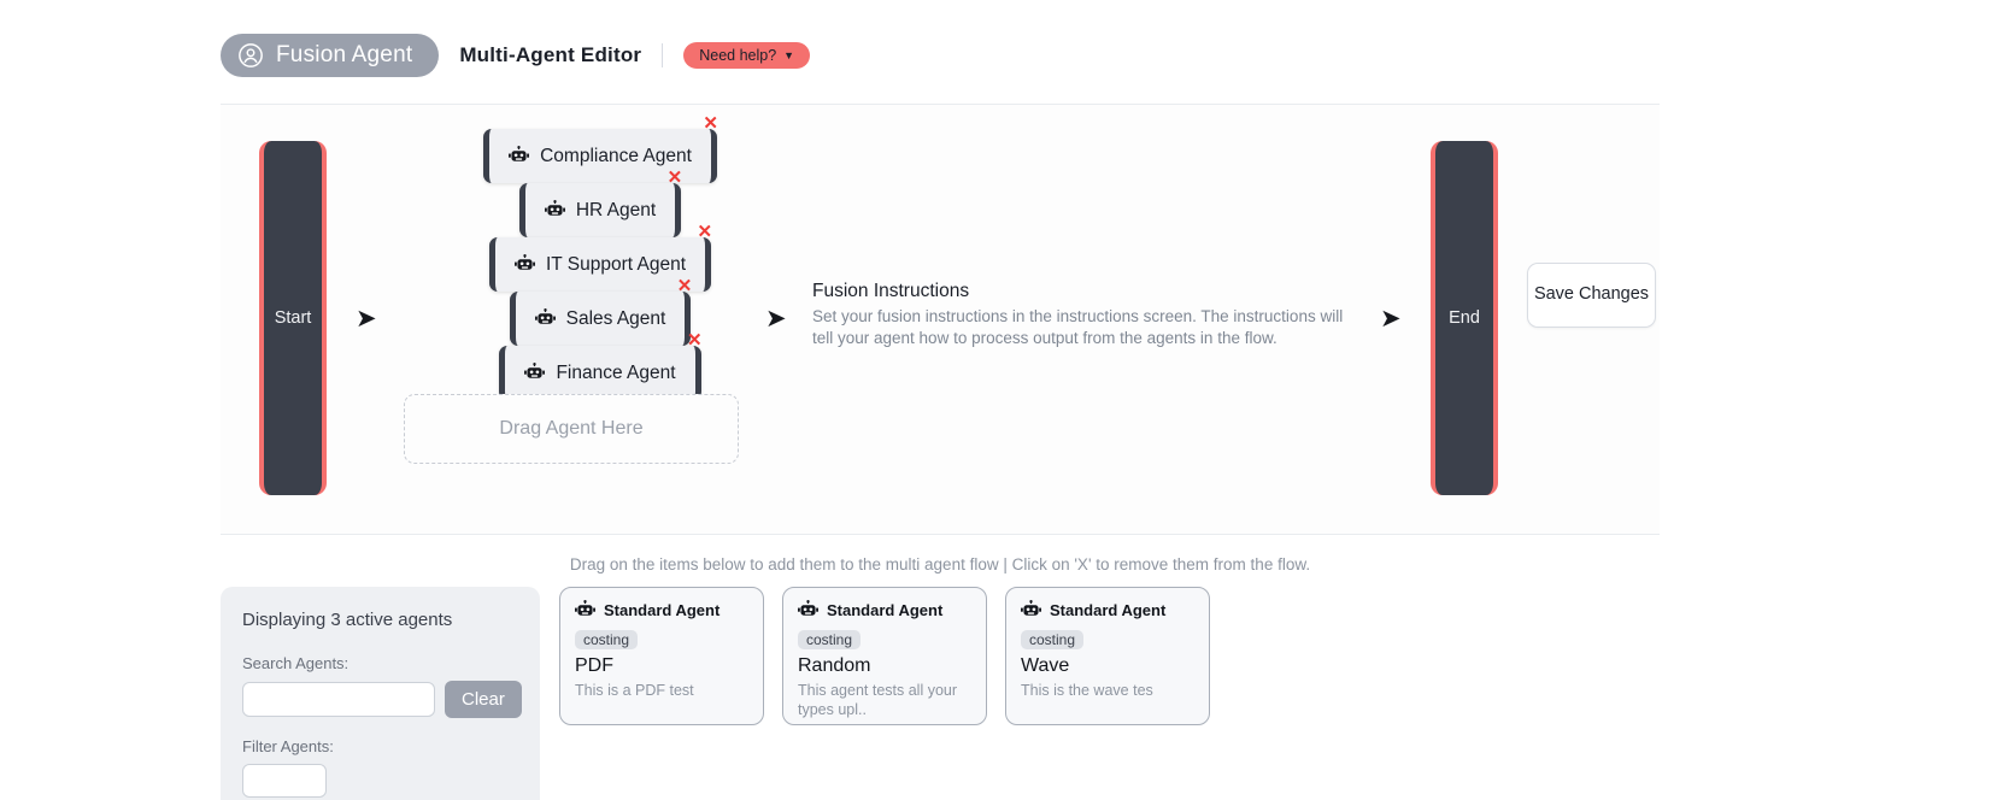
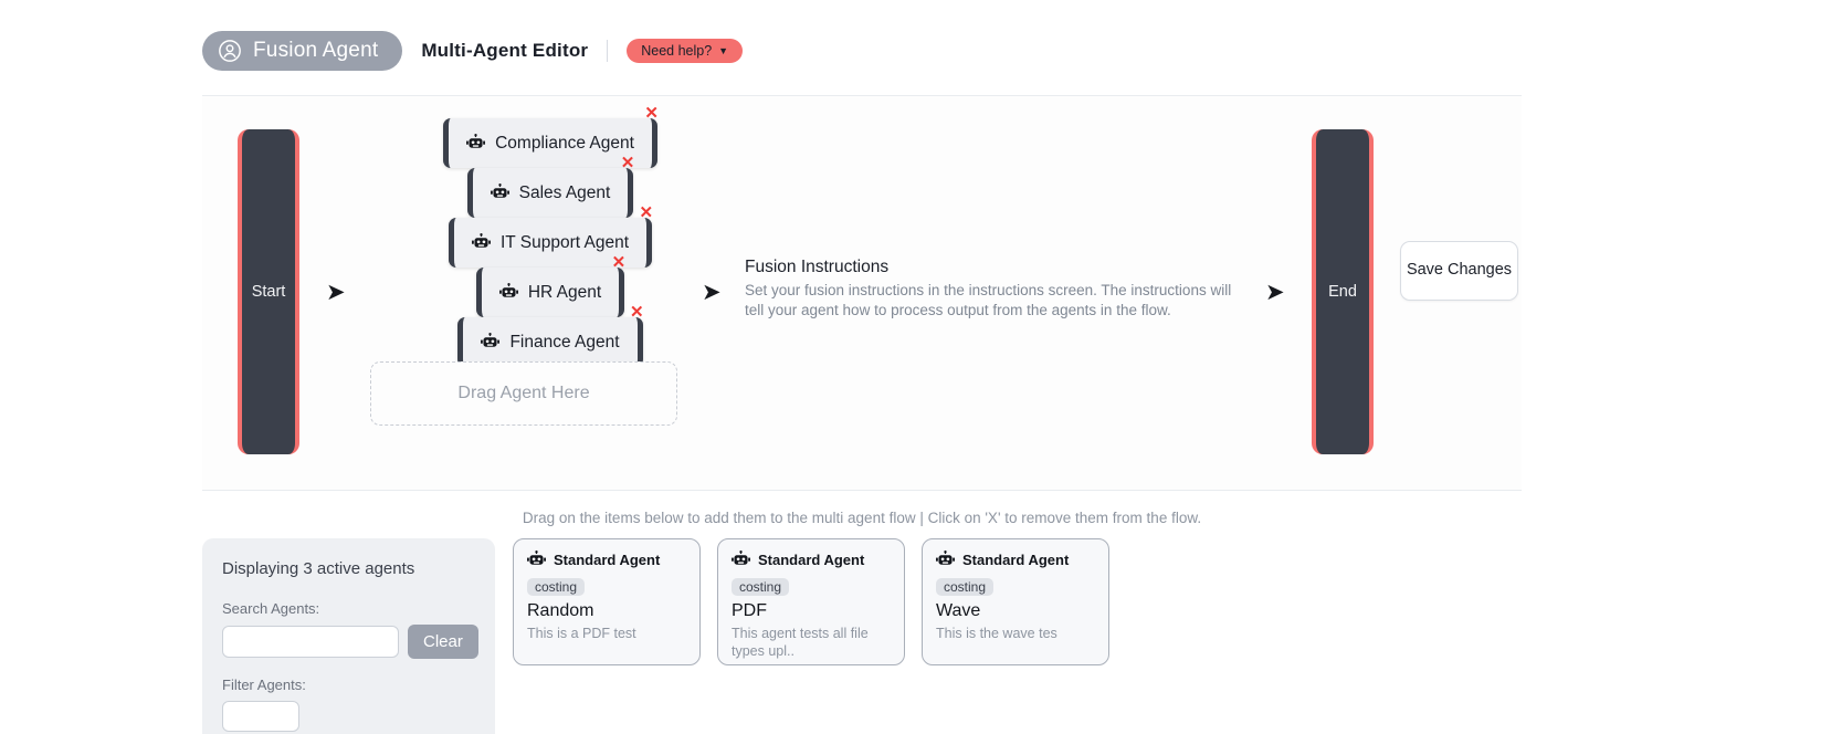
  Fusion Agent
  Multi-Agent Editor
  Need help?
  ▼
  Start
  ➤
  Compliance Agent
  ✕
- HR Agent
+ Sales Agent
  ✕
  IT Support Agent
  ✕
- Sales Agent
+ HR Agent
  ✕
  Finance Agent
  ✕
  Drag Agent Here
  ➤
  Fusion Instructions
  Set your fusion instructions in the instructions screen. The instructions will tell your agent how to process output from the agents in the flow.
  ➤
  End
  Save Changes
  Drag on the items below to add them to the multi agent flow | Click on 'X' to remove them from the flow.
  Displaying 3 active agents
  Search Agents:
  Clear
  Filter Agents:
  Standard Agent
  costing
- PDF
+ Random
  This is a PDF test
  Standard Agent
  costing
- Random
+ PDF
- This agent tests all your types upl..
+ This agent tests all file types upl..
  Standard Agent
  costing
  Wave
  This is the wave tes
